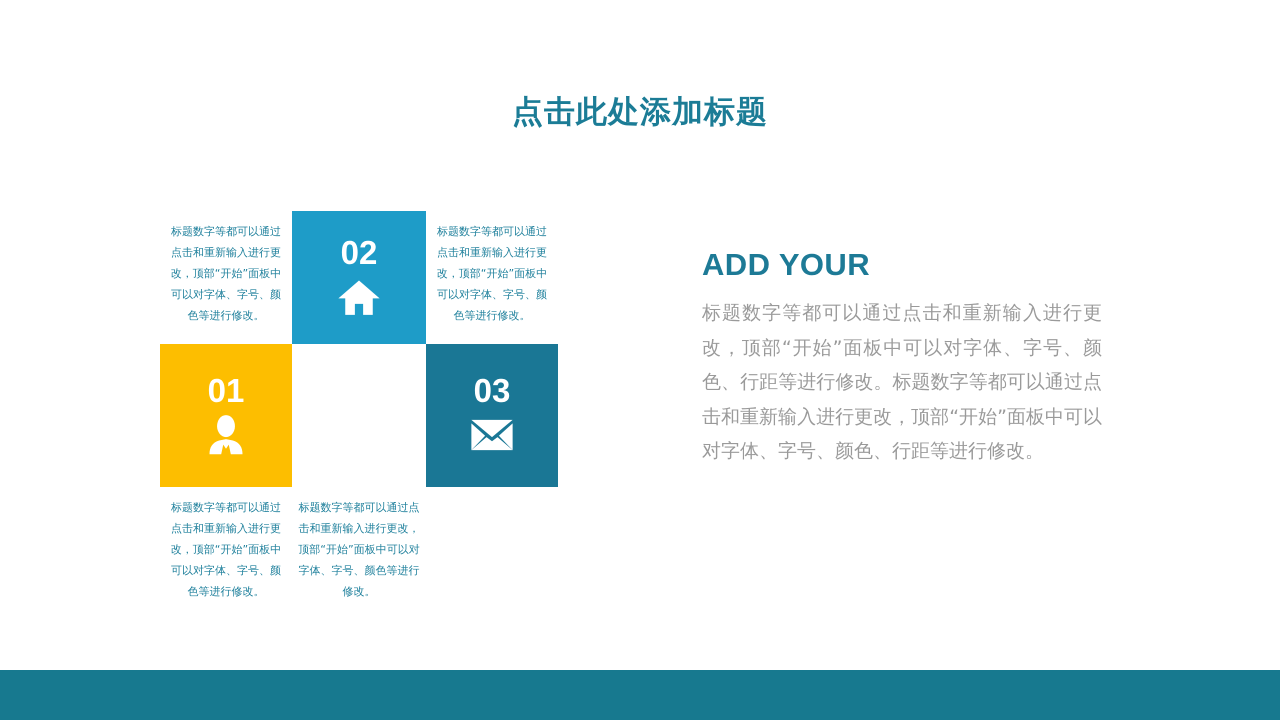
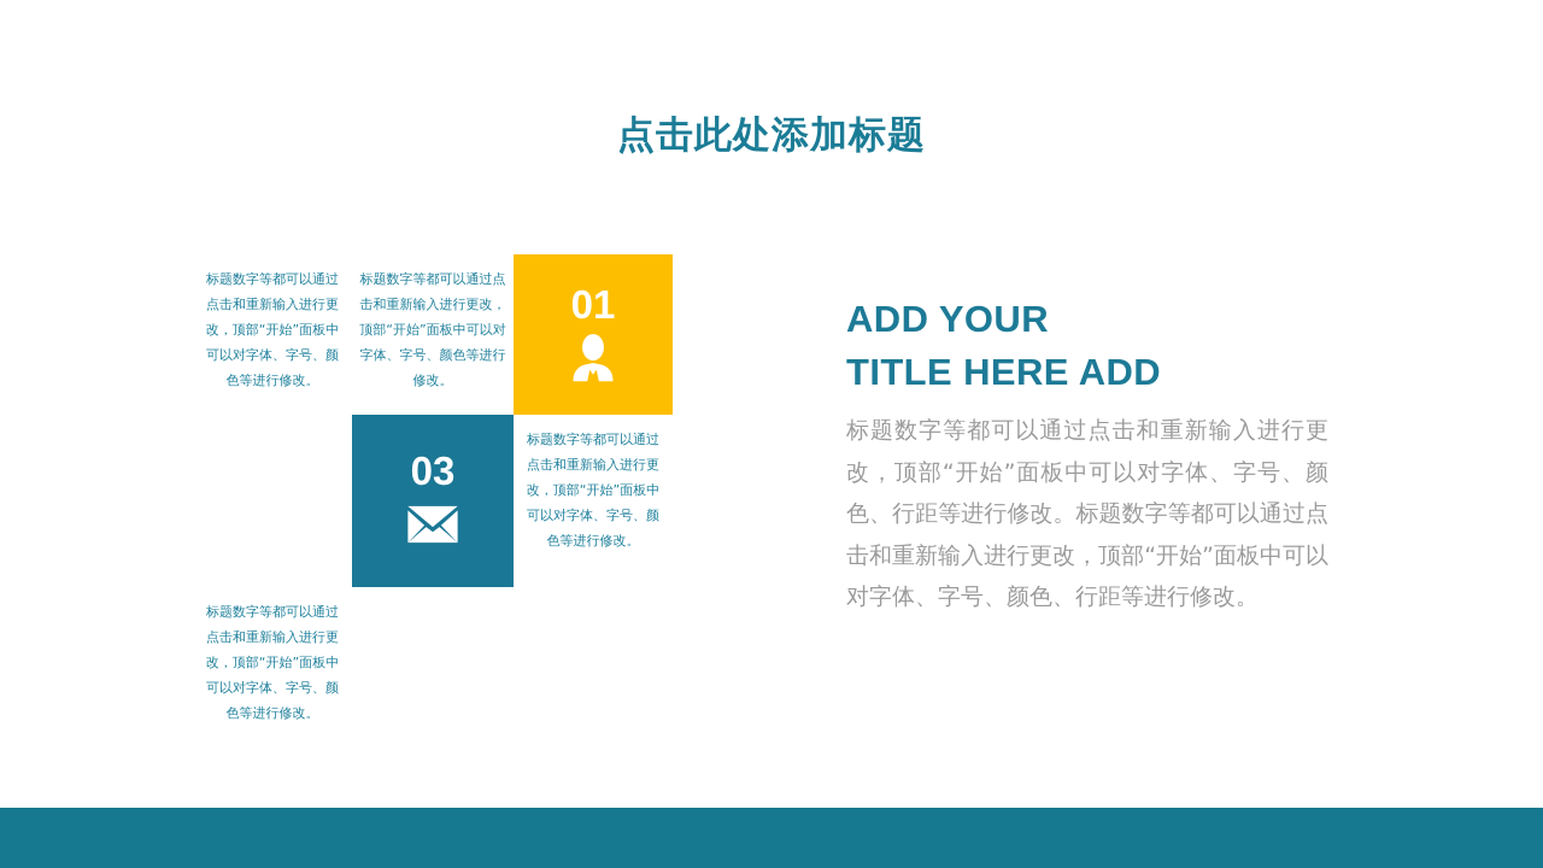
  点击此处添加标题
  标题数字等都可以通过点击和重新输入进行更改，顶部“开始”面板中可以对字体、字号、颜色等进行修改。
- 02
  标题数字等都可以通过点击和重新输入进行更改，顶部“开始”面板中可以对字体、字号、颜色等进行修改。
  01
  03
  标题数字等都可以通过点击和重新输入进行更改，顶部“开始”面板中可以对字体、字号、颜色等进行修改。
  标题数字等都可以通过点击和重新输入进行更改，顶部“开始”面板中可以对字体、字号、颜色等进行修改。
  ADD YOUR
+ TITLE HERE ADD
  标题数字等都可以通过点击和重新输入进行更改，顶部“开始”面板中可以对字体、字号、颜色、行距等进行修改。标题数字等都可以通过点击和重新输入进行更改，顶部“开始”面板中可以对字体、字号、颜色、行距等进行修改。
